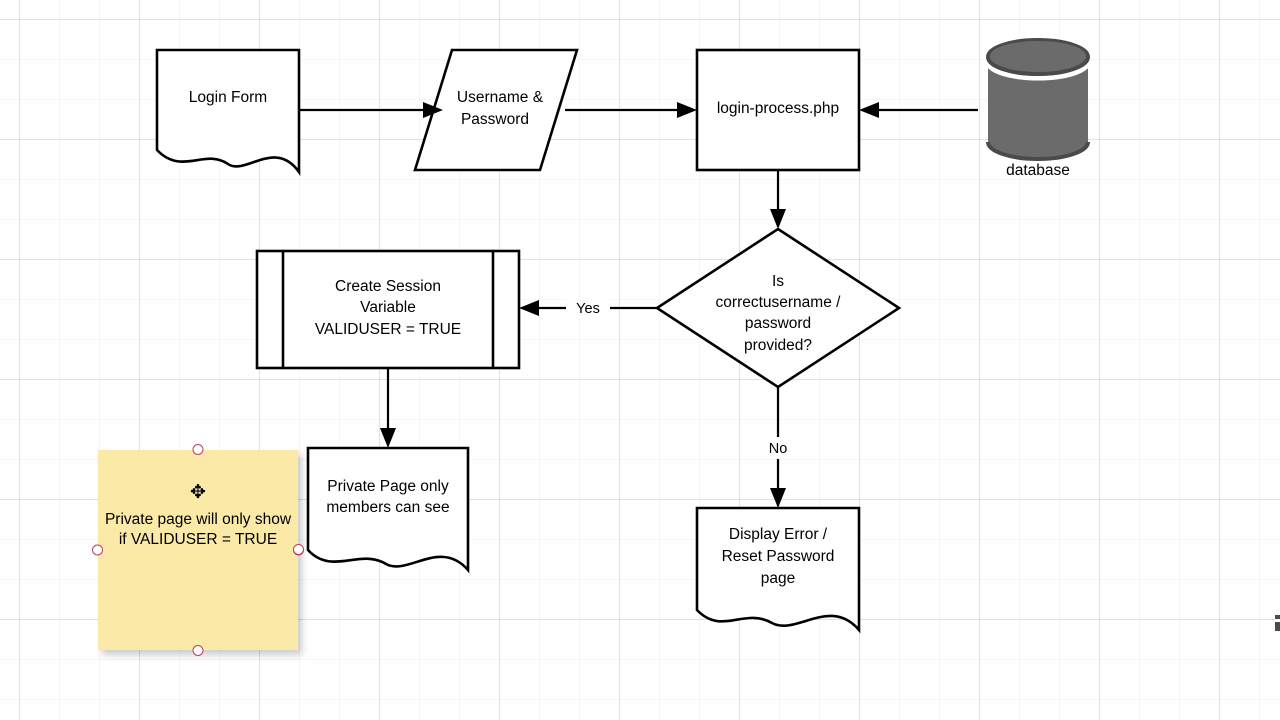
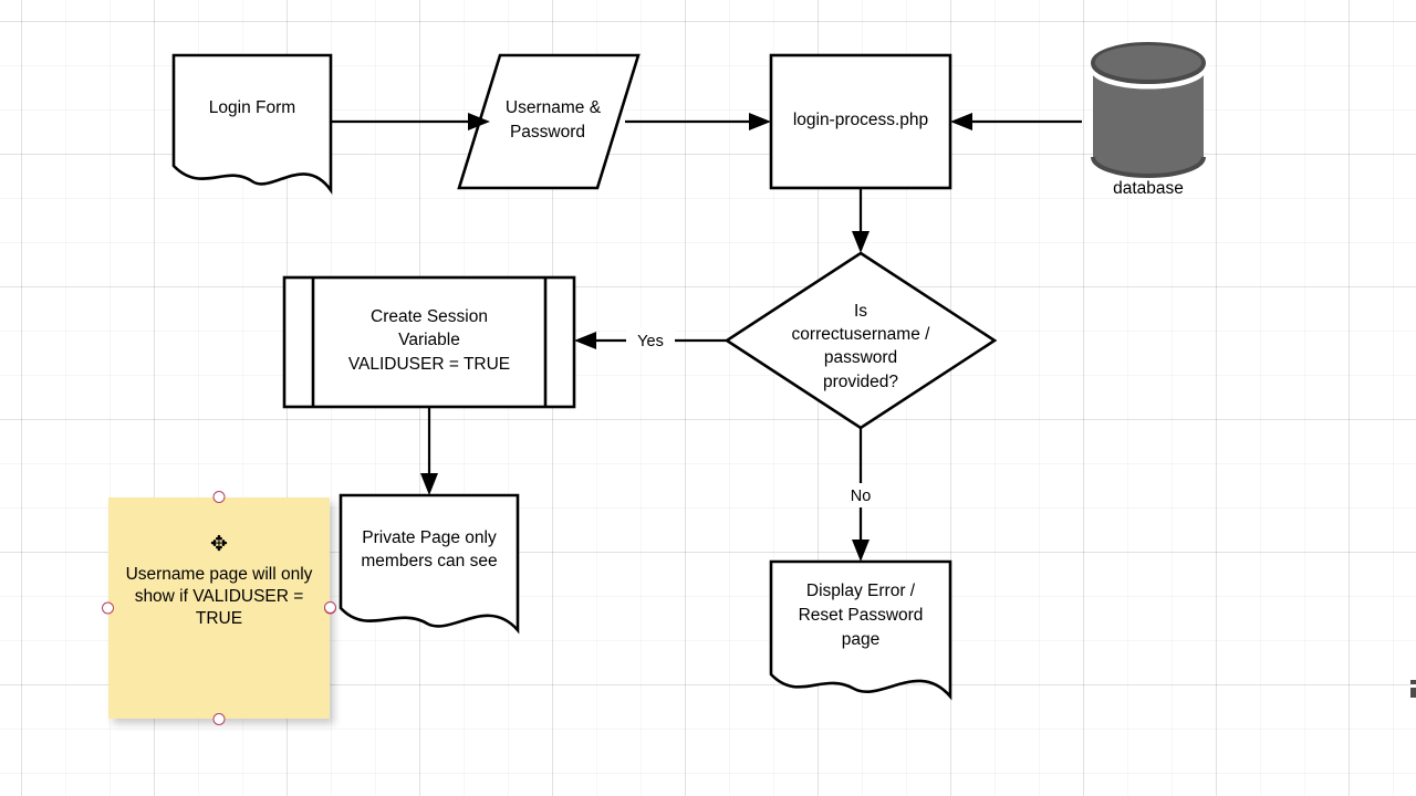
  Login Form
  Username &
  Password
  login-process.php
  database
  Is
  correctusername /
  password
  provided?
  Create Session
  Variable
  VALIDUSER = TRUE
  Private Page only
  members can see
  Display Error /
  Reset Password
  page
  Yes
  No
  ✥
- Private page will only show if VALIDUSER = TRUE
+ Username page will only show if VALIDUSER = TRUE
